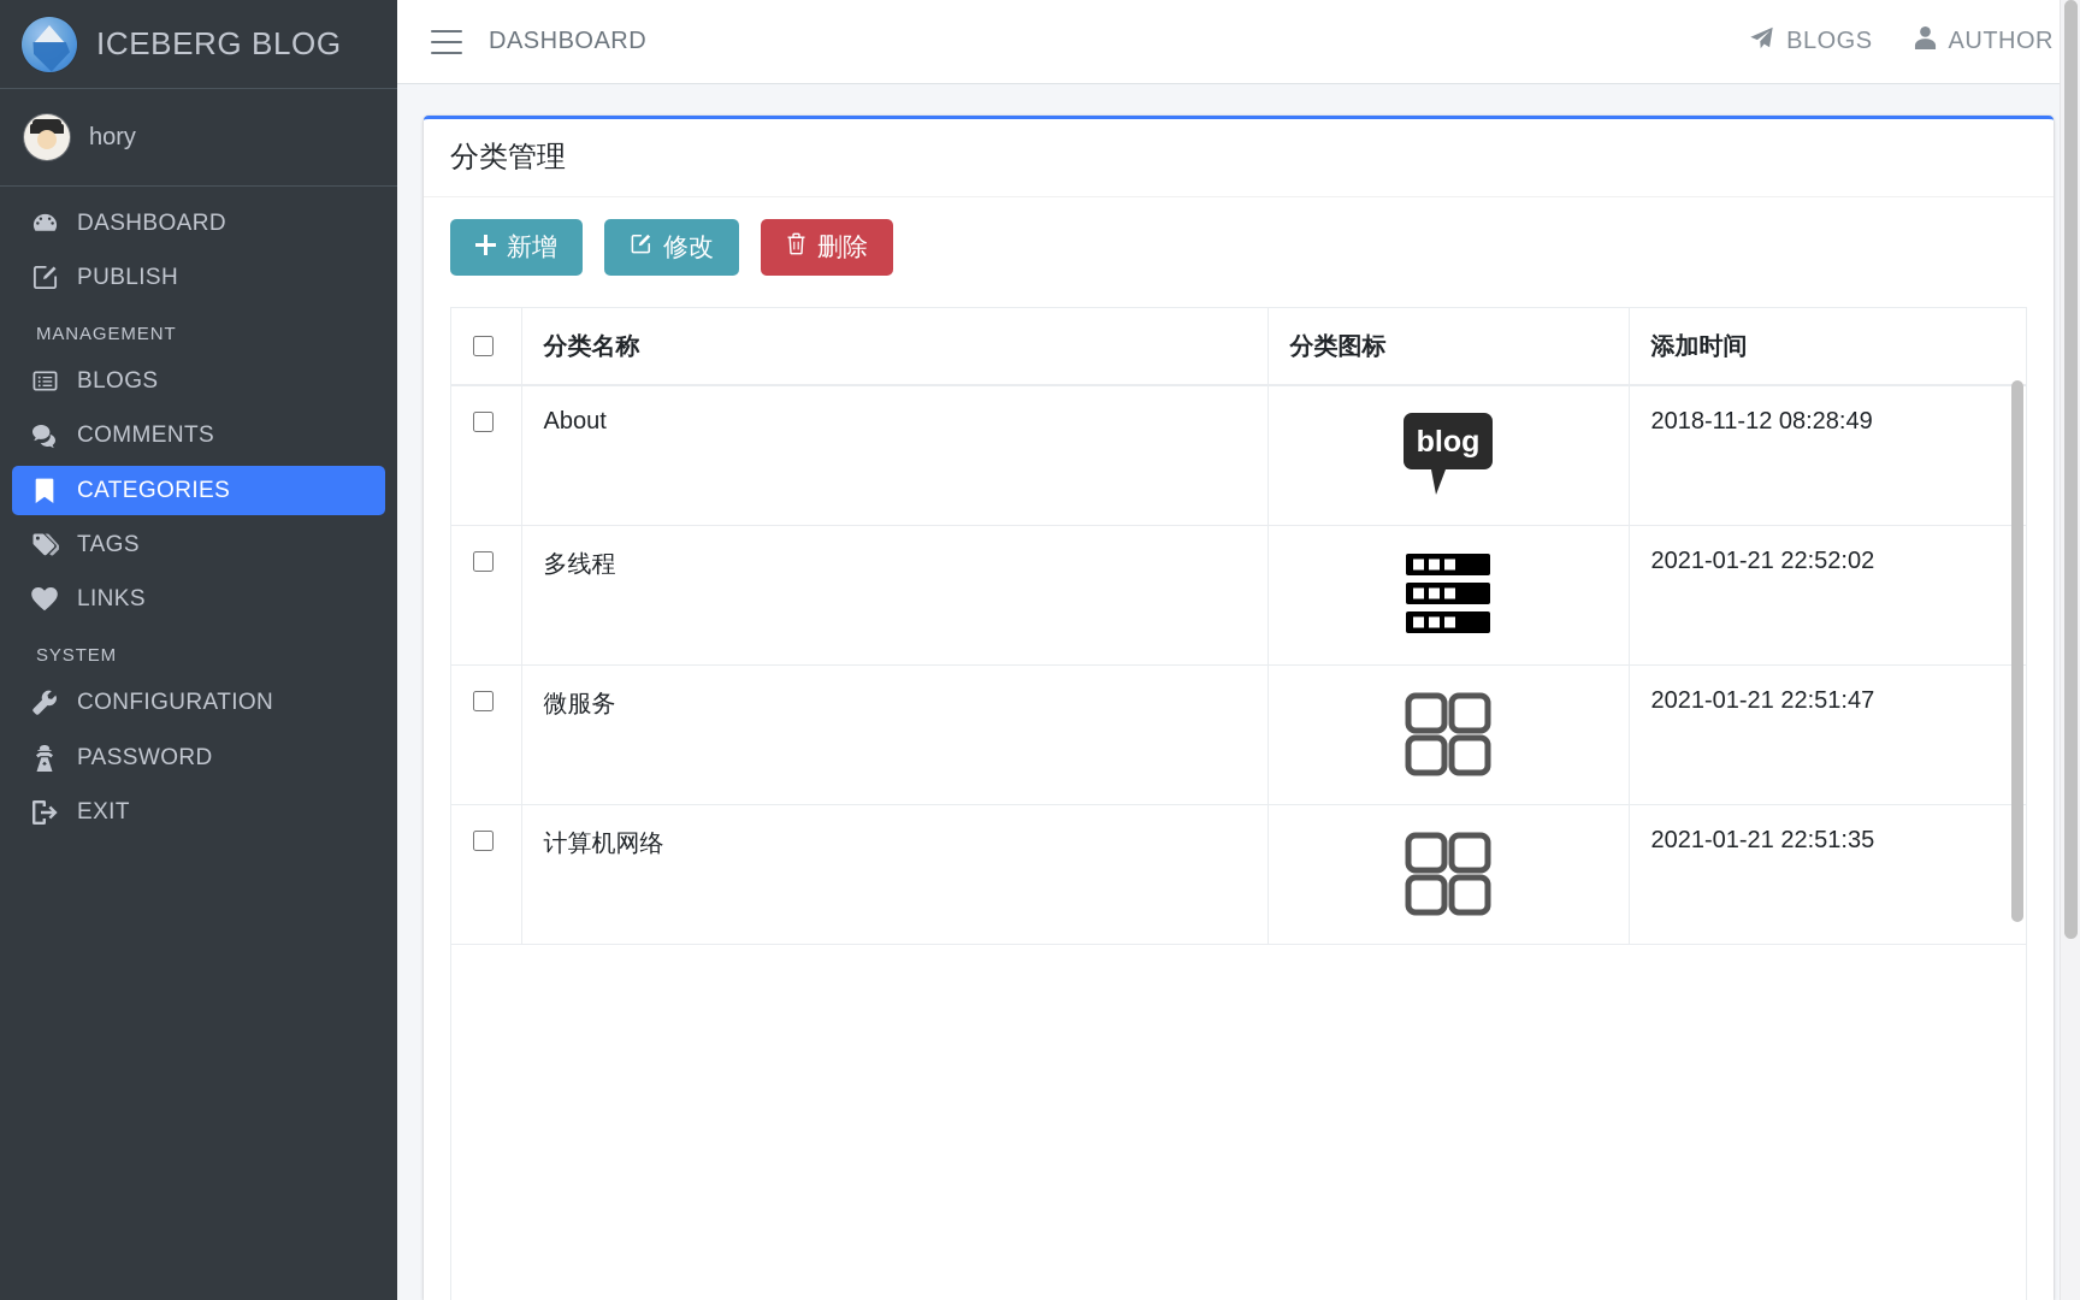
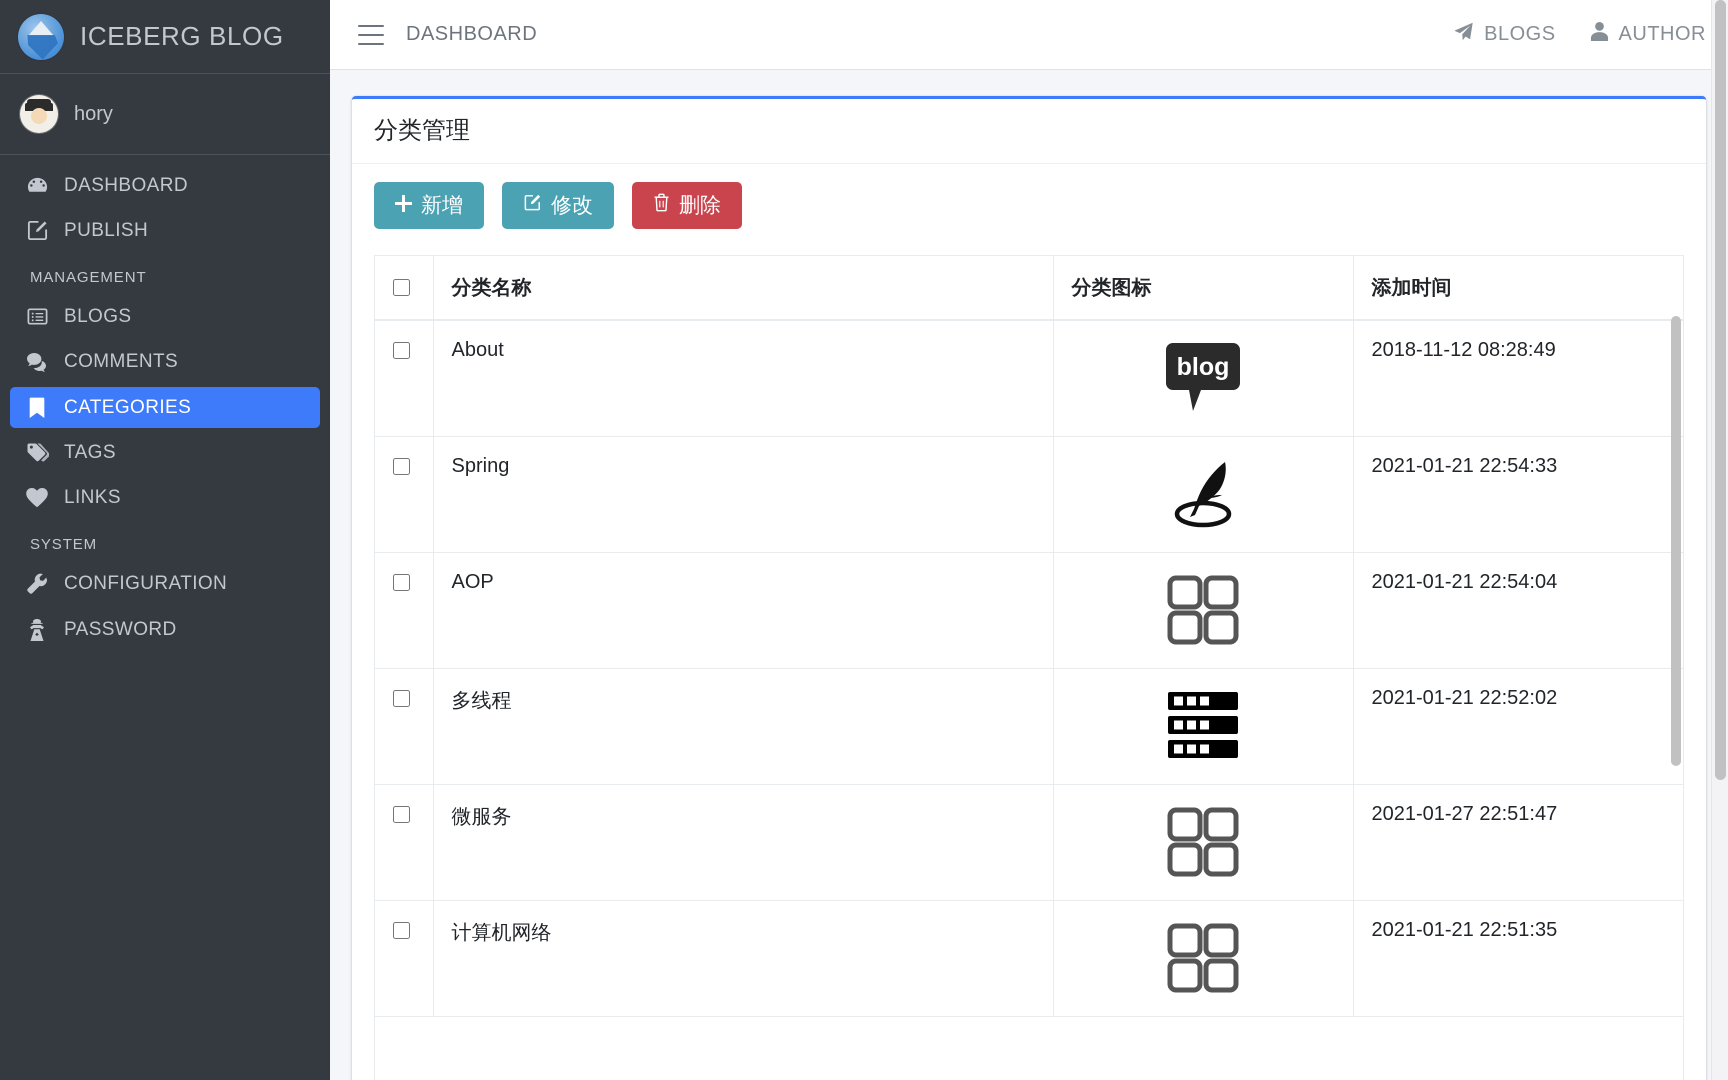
  ICEBERG BLOG
  hory
  DASHBOARD
  PUBLISH
  MANAGEMENT
  BLOGS
  COMMENTS
  CATEGORIES
  TAGS
  LINKS
  SYSTEM
  CONFIGURATION
  PASSWORD
- EXIT
  DASHBOARD
  BLOGS
  AUTHOR
  分类管理
  新增
  修改
  删除
  	分类名称	分类图标	添加时间
  	About	blog	2018-11-12 08:28:49
+ 	Spring		2021-01-21 22:54:33
+ 	AOP		2021-01-21 22:54:04
  	多线程		2021-01-21 22:52:02
- 	微服务		2021-01-21 22:51:47
+ 	微服务		2021-01-27 22:51:47
  	计算机网络		2021-01-21 22:51:35
